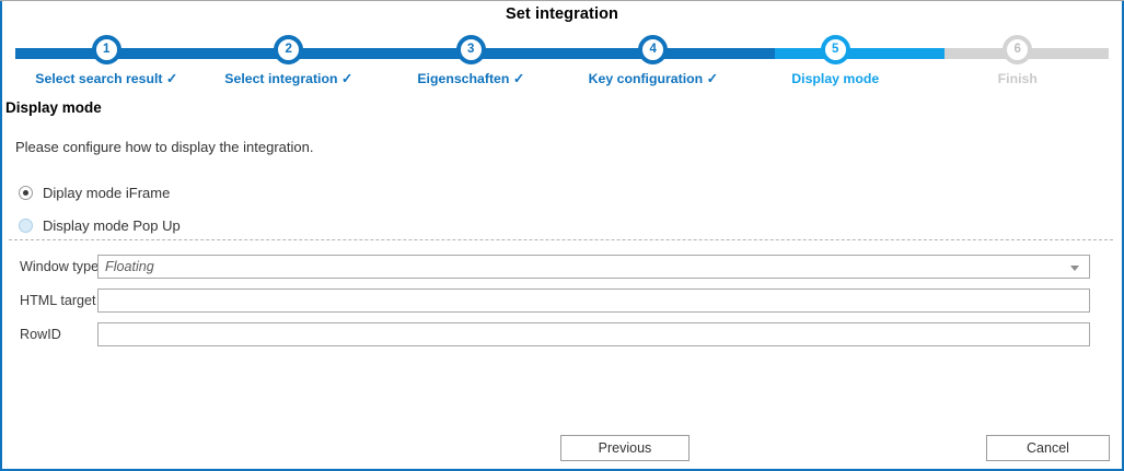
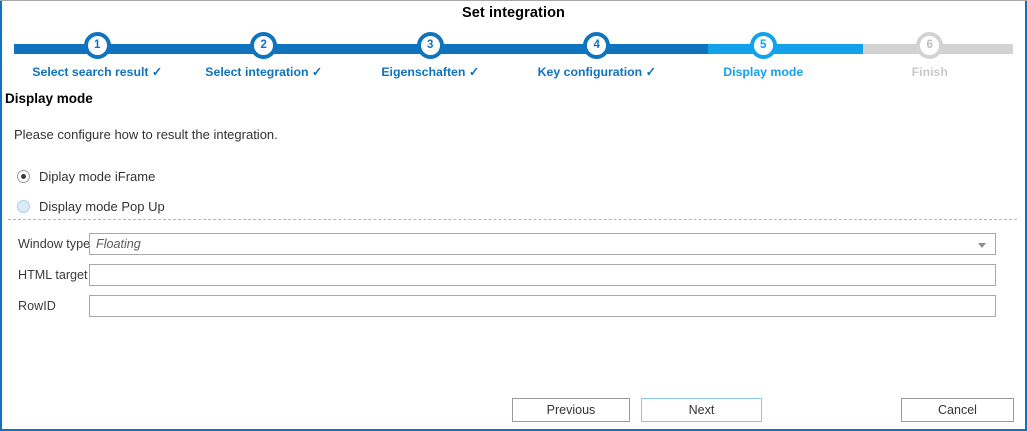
  Set integration
  1
  Select search result ✓
  2
  Select integration ✓
  3
  Eigenschaften ✓
  4
  Key configuration ✓
  5
  Display mode
  6
  Finish
  Display mode
- Please configure how to display the integration.
+ Please configure how to result the integration.
  Diplay mode iFrame
  Display mode Pop Up
  Window type
  Floating
  HTML target
  RowID
  Previous
+ Next
  Cancel
